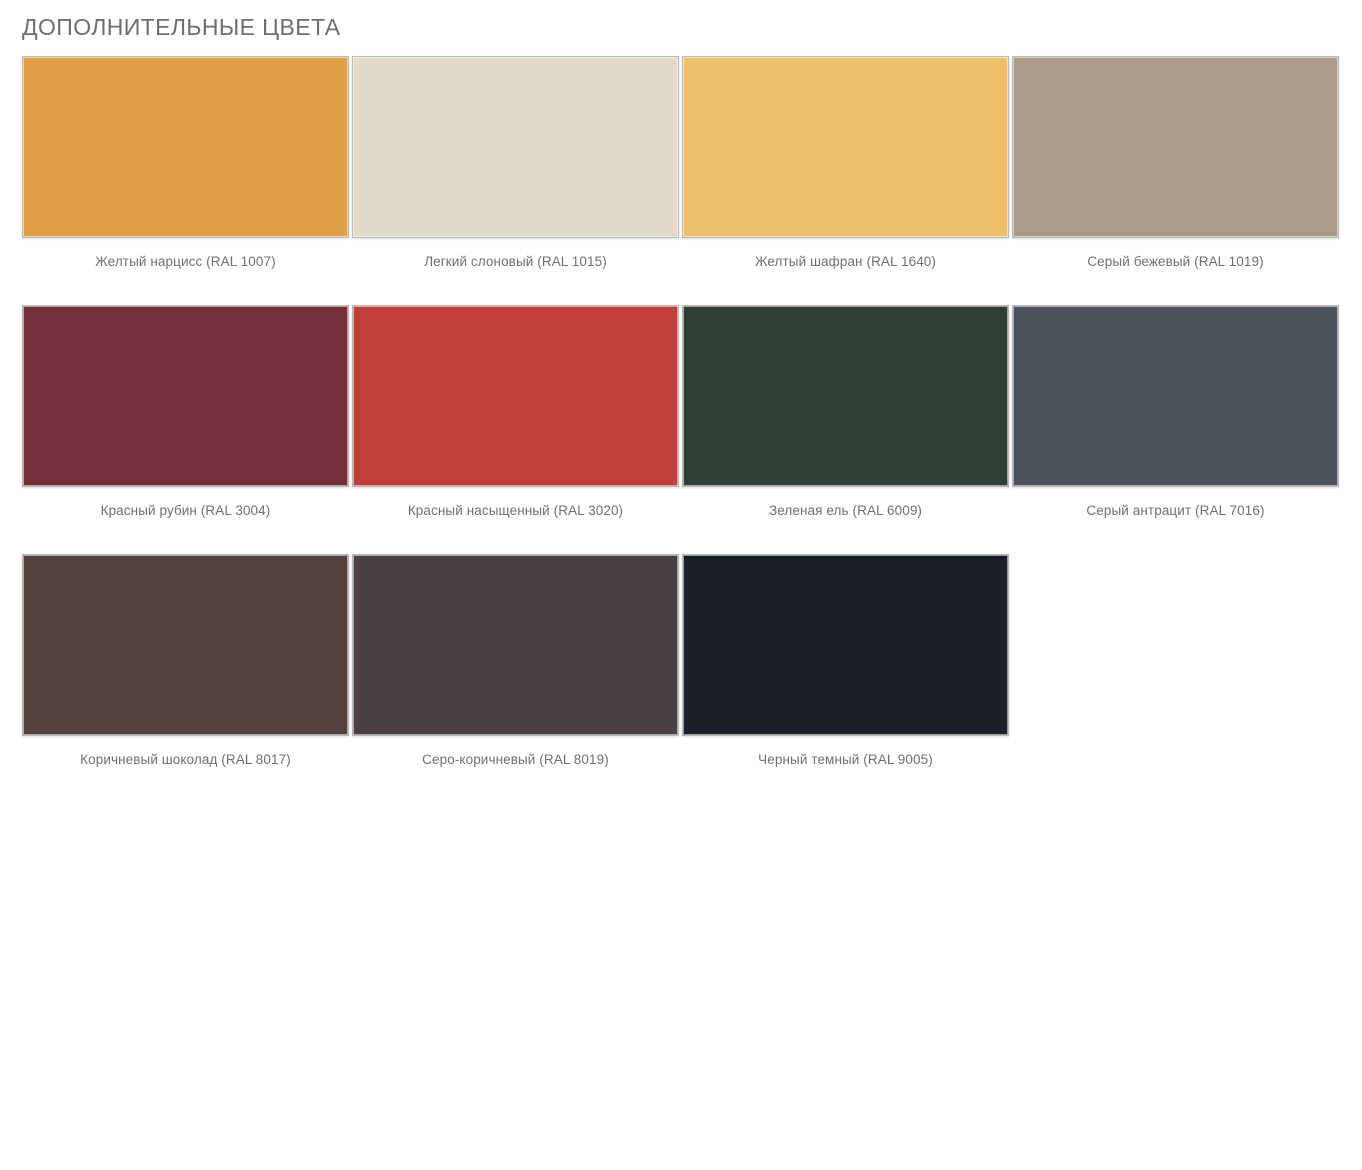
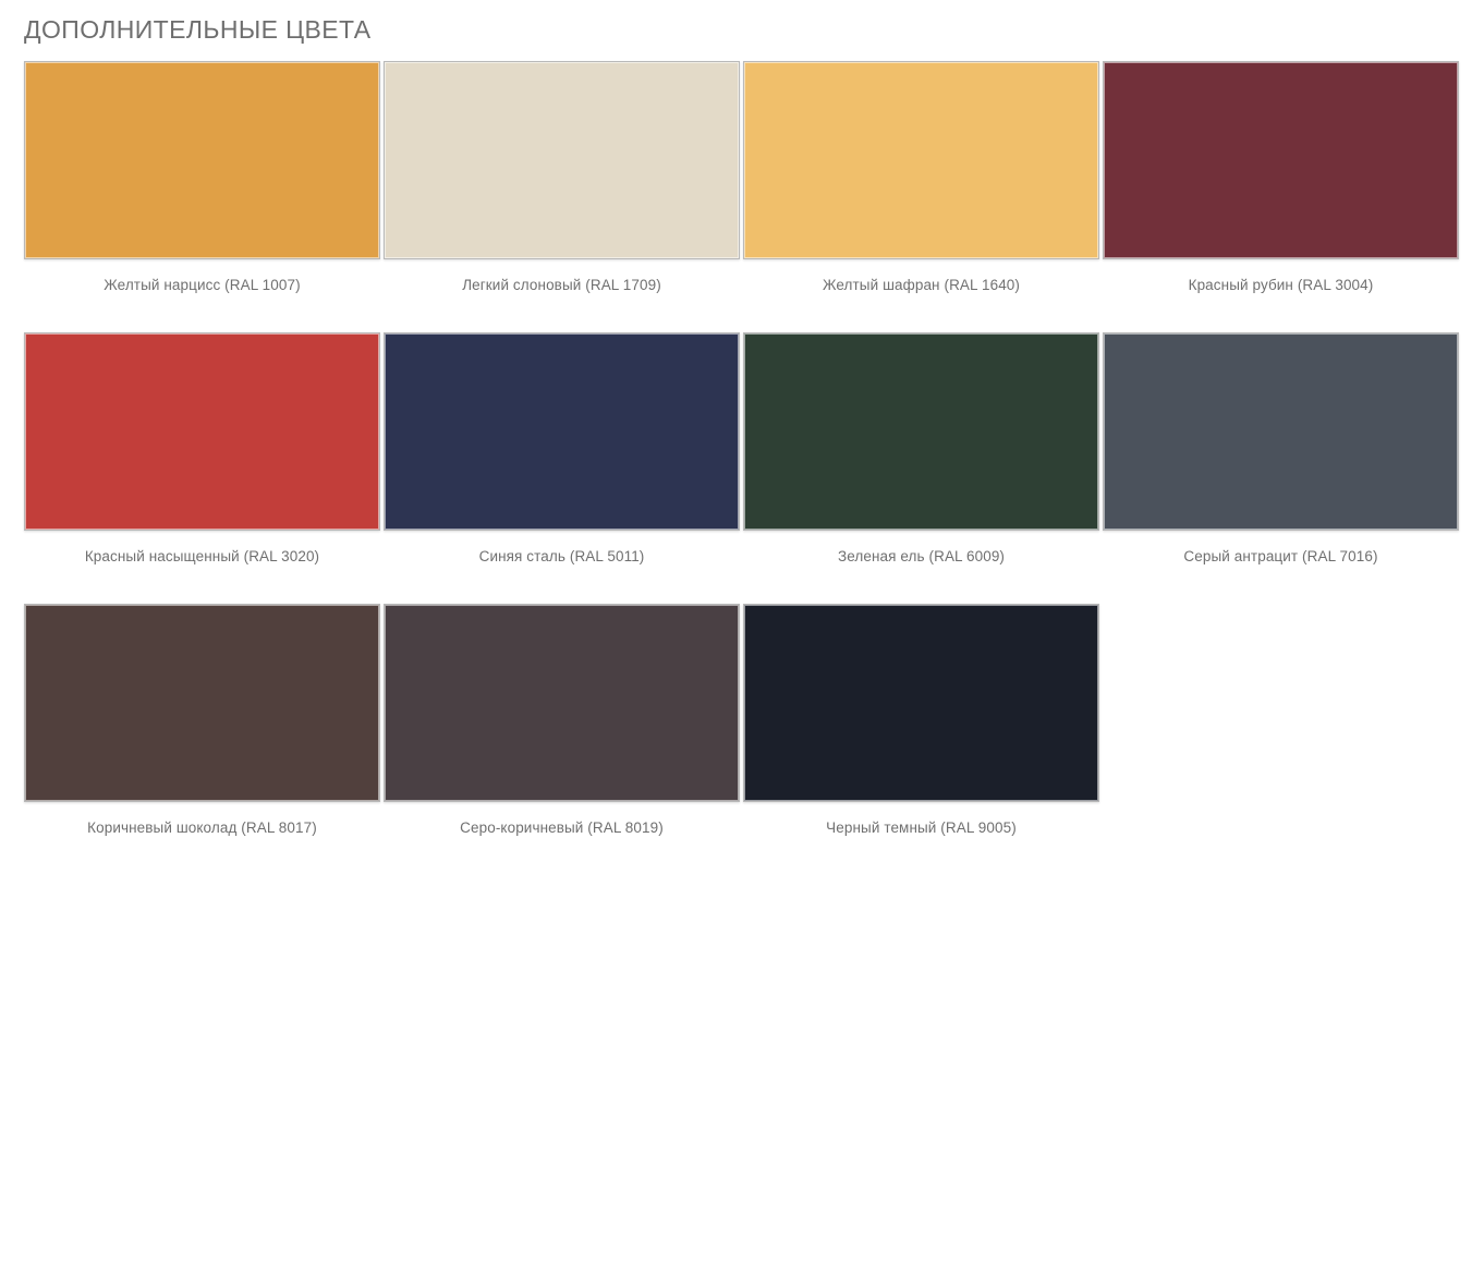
  ДОПОЛНИТЕЛЬНЫЕ ЦВЕТА
  Желтый нарцисс (RAL 1007)
- Легкий слоновый (RAL 1015)
+ Легкий слоновый (RAL 1709)
  Желтый шафран (RAL 1640)
- Серый бежевый (RAL 1019)
  Красный рубин (RAL 3004)
  Красный насыщенный (RAL 3020)
+ Синяя сталь (RAL 5011)
  Зеленая ель (RAL 6009)
  Серый антрацит (RAL 7016)
  Коричневый шоколад (RAL 8017)
  Серо-коричневый (RAL 8019)
  Черный темный (RAL 9005)
